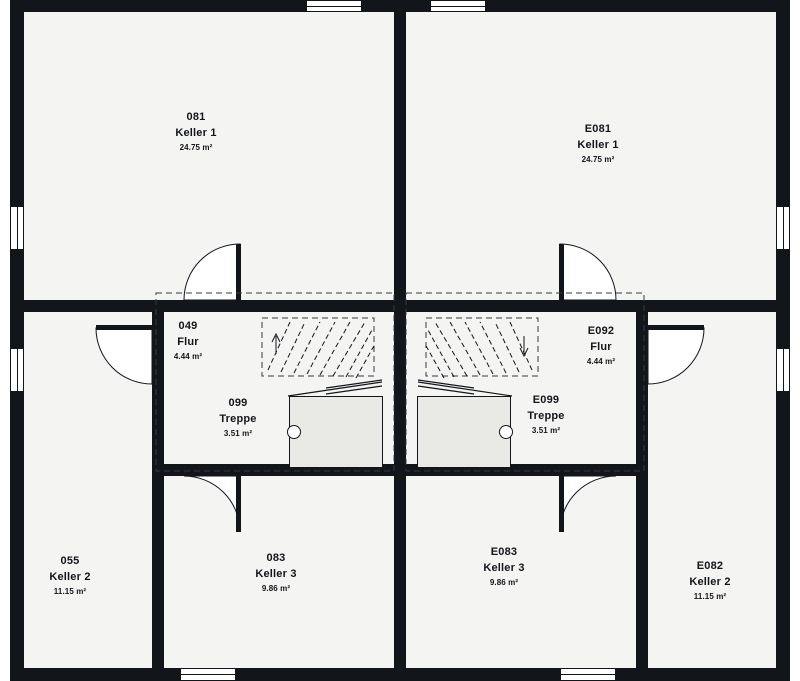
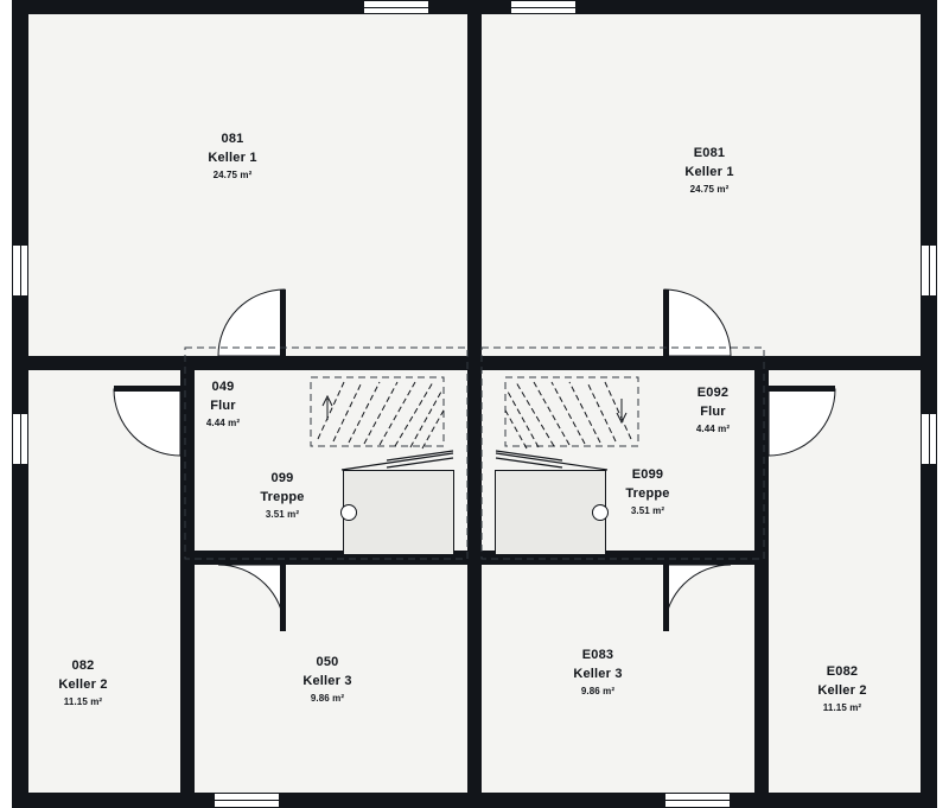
  081
  Keller 1
  24.75 m²
  E081
  Keller 1
  24.75 m²
  049
  Flur
  4.44 m²
  E092
  Flur
  4.44 m²
  099
  Treppe
  3.51 m²
  E099
  Treppe
  3.51 m²
- 055
+ 082
  Keller 2
  11.15 m²
- 083
+ 050
  Keller 3
  9.86 m²
  E083
  Keller 3
  9.86 m²
  E082
  Keller 2
  11.15 m²
